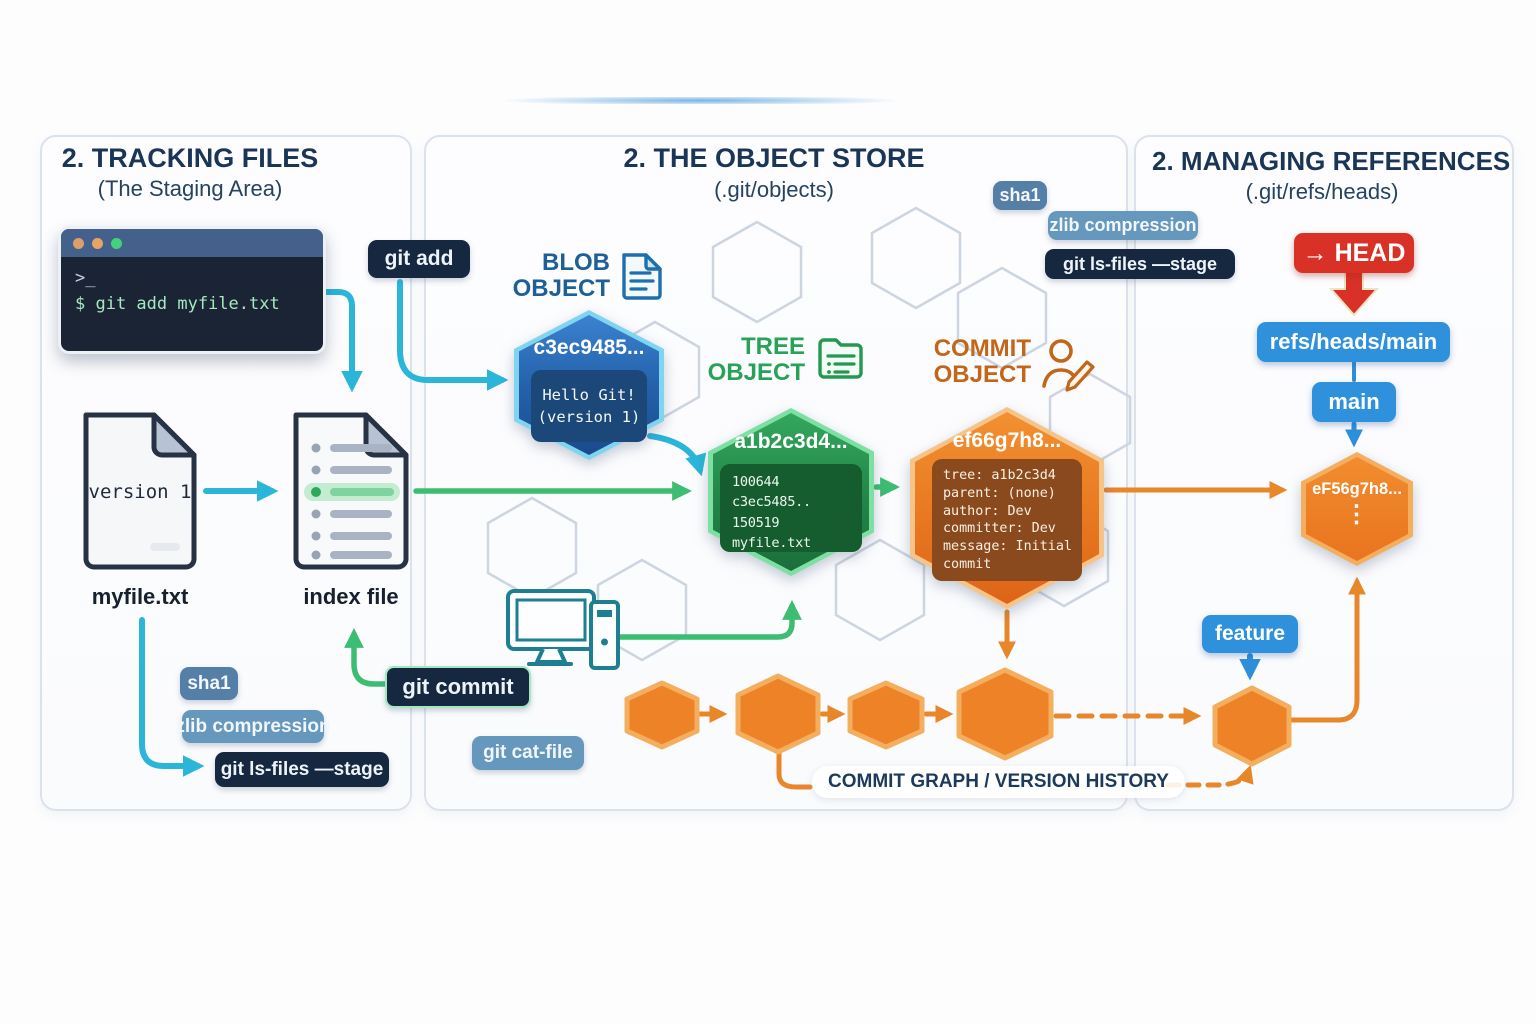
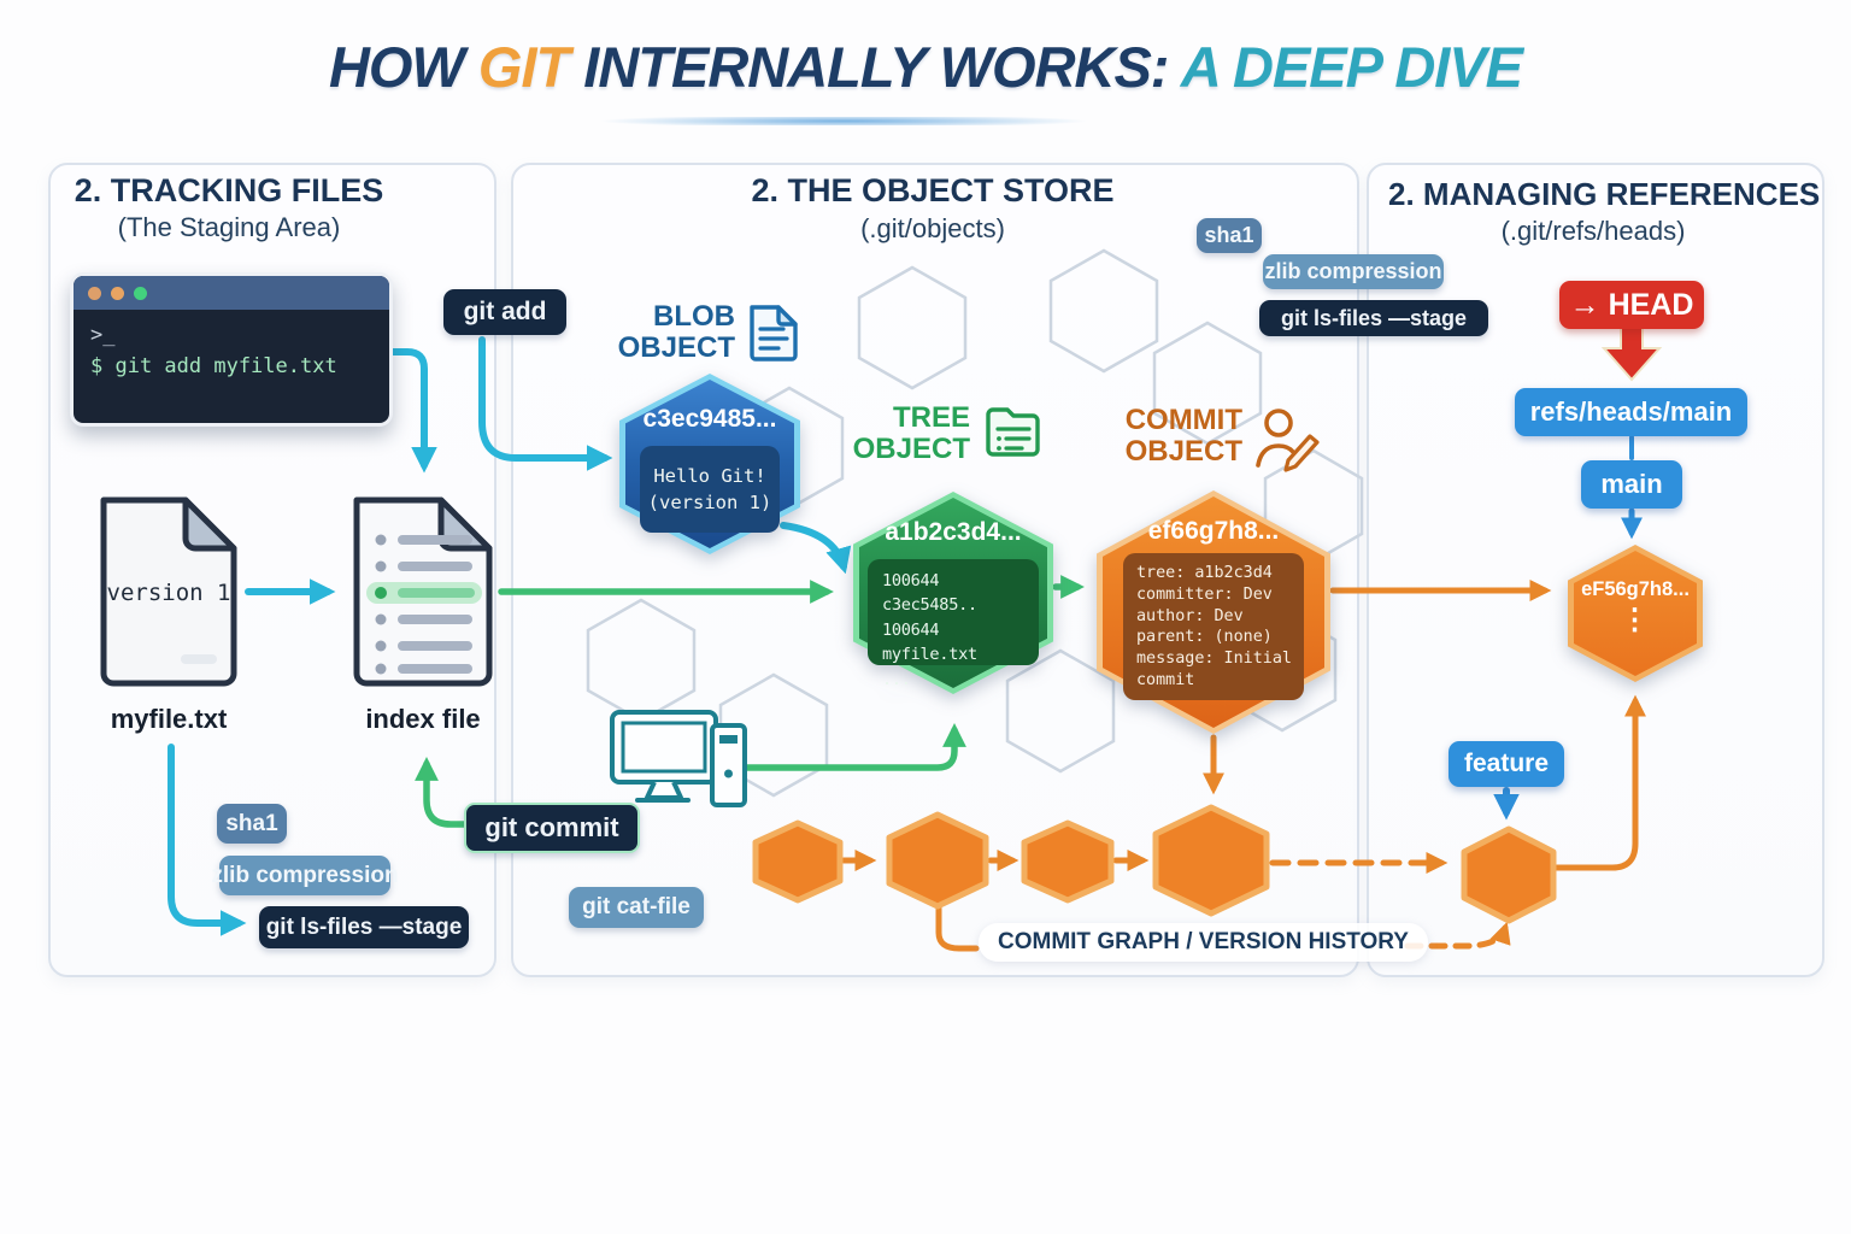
+ HOW GIT INTERNALLY WORKS: A DEEP DIVE
  2. TRACKING FILES
  (The Staging Area)
  >_
  $ git add myfile.txt
  git add
  version 1
  myfile.txt
  index file
  sha1
  zlib compression
  git ls-files —stage
  2. THE OBJECT STORE
  (.git/objects)
  sha1
  zlib compression
  git ls-files —stage
  BLOB OBJECT
  c3ec9485...
  Hello Git!
  (version 1)
  TREE OBJECT
  a1b2c3d4...
  100644 c3ec5485..
- 150519 myfile.txt
+ 100644 myfile.txt
  ...
  COMMIT OBJECT
  ef66g7h8...
  tree: a1b2c3d4
- parent: (none)
+ committer: Dev
  author: Dev
- committer: Dev
+ parent: (none)
  message: Initial
  commit
  git commit
  git cat-file
  COMMIT GRAPH / VERSION HISTORY
  2. MANAGING REFERENCES
  (.git/refs/heads)
  →
  HEAD
  refs/heads/main
  main
  eF56g7h8...
  ⋮
  feature
